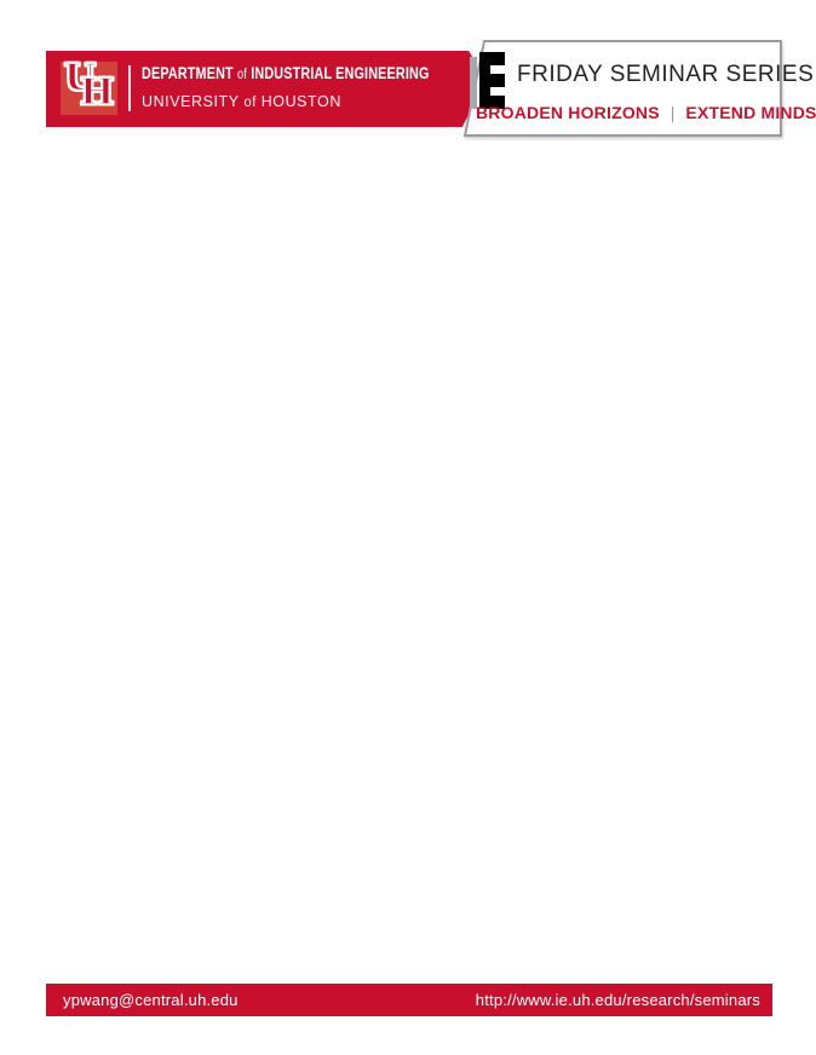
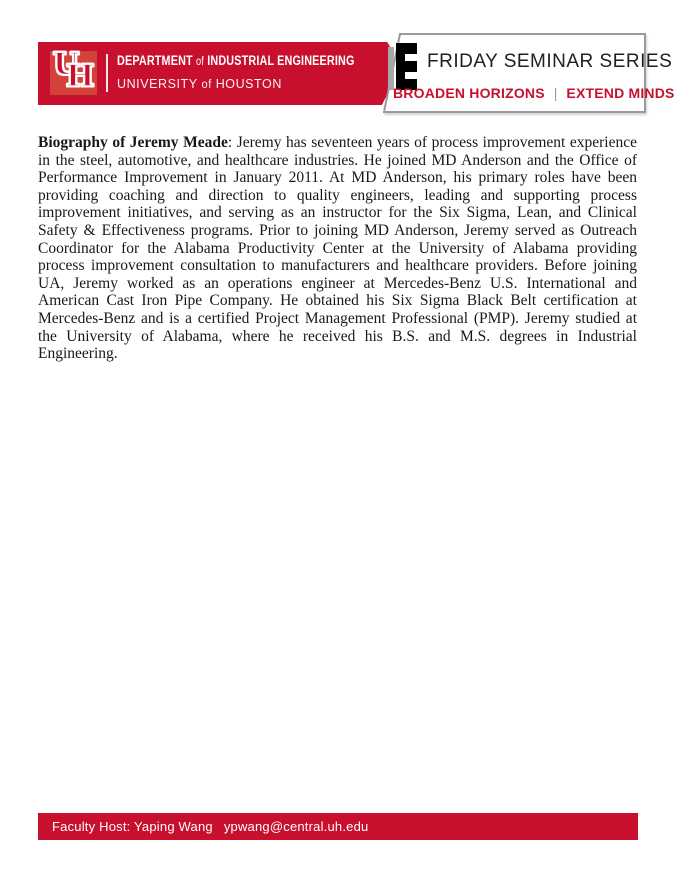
  U
  H
  DEPARTMENT
  of
  INDUSTRIAL ENGINEERING
  UNIVERSITY
  of
  HOUSTON
  FRIDAY SEMINAR SERIES
  BROADEN HORIZONS
  |
  EXTEND MINDS
+ Biography of Jeremy Meade: Jeremy has seventeen years of process improvement experience in the steel, automotive, and healthcare industries. He joined MD Anderson and the Office of Performance Improvement in January 2011. At MD Anderson, his primary roles have been providing coaching and direction to quality engineers, leading and supporting process improvement initiatives, and serving as an instructor for the Six Sigma, Lean, and Clinical Safety & Effectiveness programs. Prior to joining MD Anderson, Jeremy served as Outreach Coordinator for the Alabama Productivity Center at the University of Alabama providing process improvement consultation to manufacturers and healthcare providers. Before joining UA, Jeremy worked as an operations engineer at Mercedes-Benz U.S. International and American Cast Iron Pipe Company. He obtained his Six Sigma Black Belt certification at Mercedes-Benz and is a certified Project Management Professional (PMP). Jeremy studied at the University of Alabama, where he received his B.S. and M.S. degrees in Industrial Engineering.
+ Faculty Host: Yaping Wang
  ypwang@central.uh.edu
- http://www.ie.uh.edu/research/seminars
